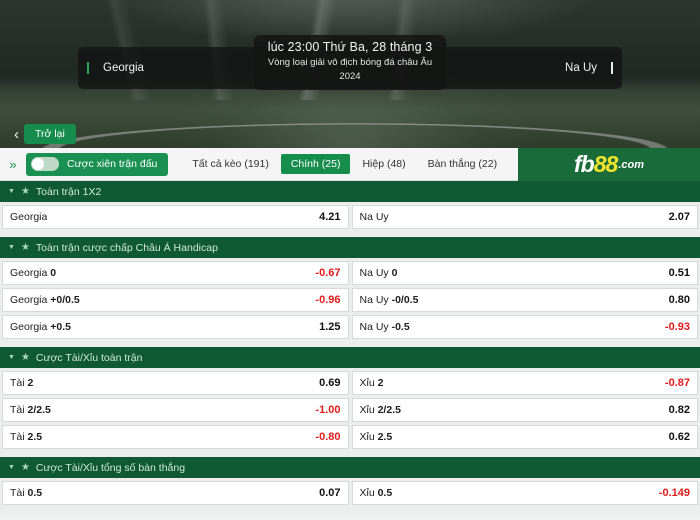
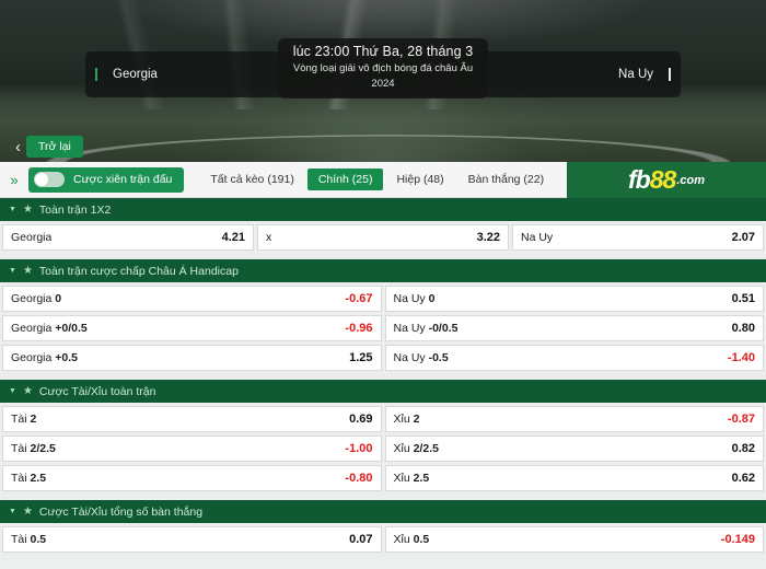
  Georgia
  Na Uy
  lúc 23:00 Thứ Ba, 28 tháng 3
  Vòng loại giải vô địch bóng đá châu Âu
  2024
  ‹
  Trở lại
  »
  Cược xiên trận đấu
  Tất cả kèo (191)
  Chính (25)
  Hiệp (48)
  Bàn thắng (22)
  fb
  88
  .com
  ★
  Toàn trận 1X2
  Georgia
  4.21
+ x
+ 3.22
  Na Uy
  2.07
  ★
  Toàn trận cược chấp Châu Á Handicap
  Georgia 0
  -0.67
  Na Uy 0
  0.51
  Georgia +0/0.5
  -0.96
  Na Uy -0/0.5
  0.80
  Georgia +0.5
  1.25
  Na Uy -0.5
- -0.93
+ -1.40
  ★
  Cược Tài/Xỉu toàn trận
  Tài 2
  0.69
  Xỉu 2
  -0.87
  Tài 2/2.5
  -1.00
  Xỉu 2/2.5
  0.82
  Tài 2.5
  -0.80
  Xỉu 2.5
  0.62
  ★
  Cược Tài/Xỉu tổng số bàn thắng
  Tài 0.5
  0.07
  Xỉu 0.5
  -0.149
